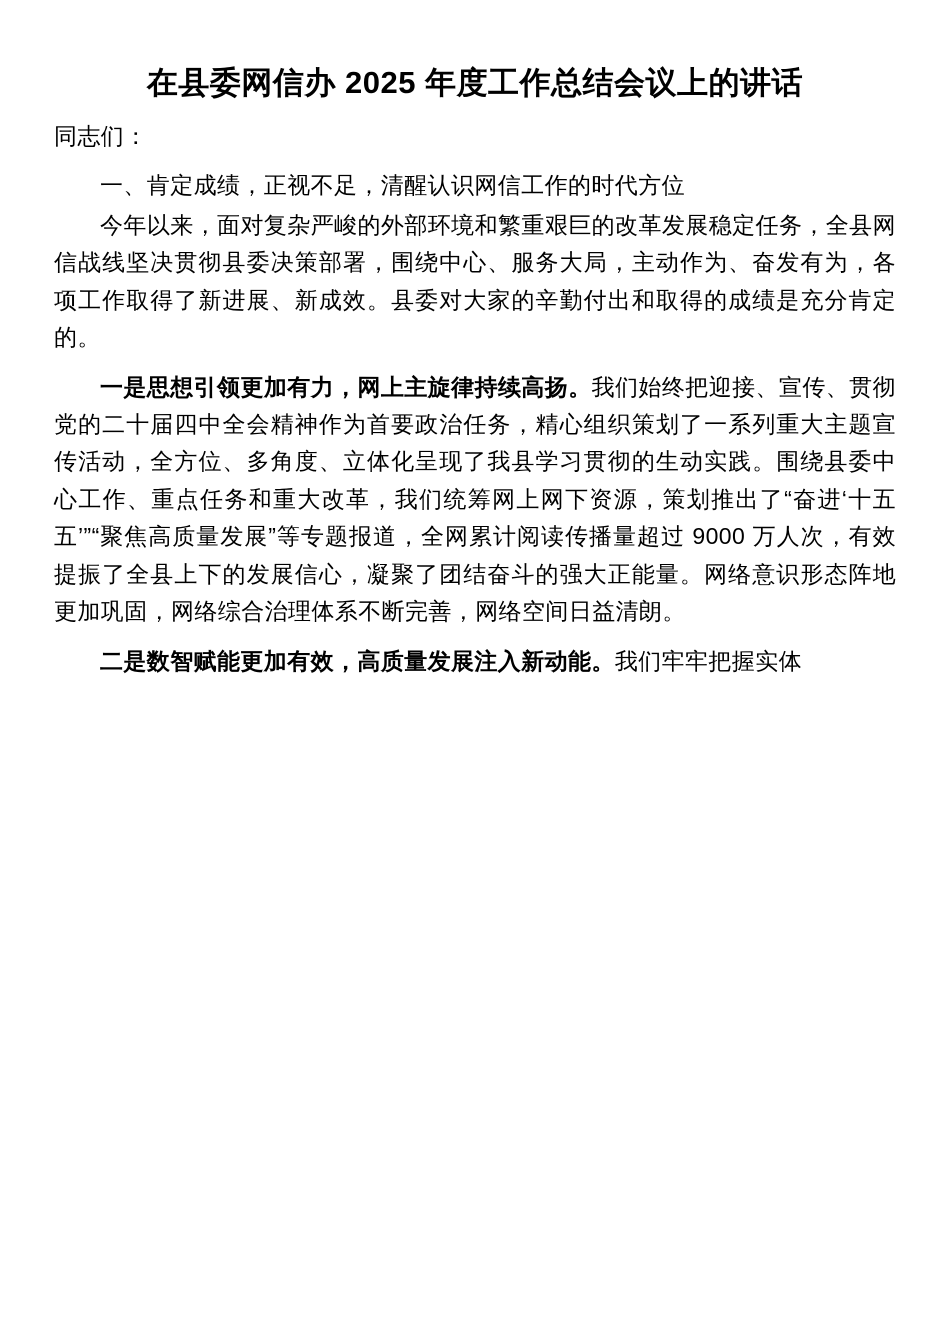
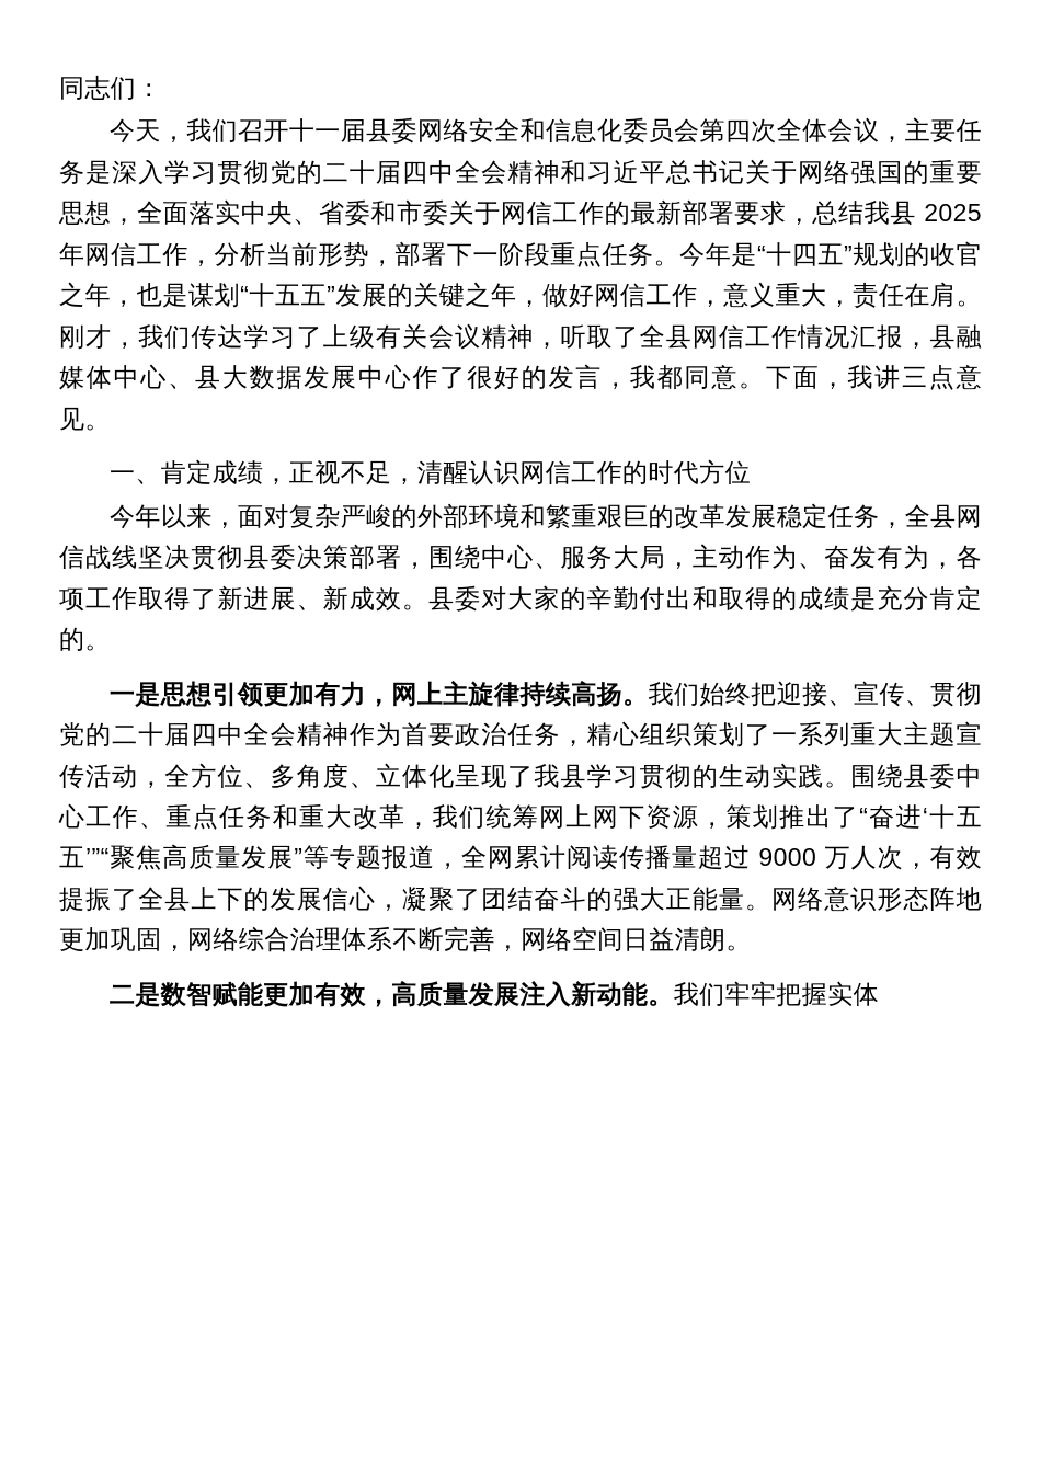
- 在县委网信办 2025 年度工作总结会议上的讲话
  同志们：
+ 今天，我们召开十一届县委网络安全和信息化委员会第四次全体会议，主要任务是深入学习贯彻党的二十届四中全会精神和习近平总书记关于网络强国的重要思想，全面落实中央、省委和市委关于网信工作的最新部署要求，总结我县 2025 年网信工作，分析当前形势，部署下一阶段重点任务。今年是“十四五”规划的收官之年，也是谋划“十五五”发展的关键之年，做好网信工作，意义重大，责任在肩。刚才，我们传达学习了上级有关会议精神，听取了全县网信工作情况汇报，县融媒体中心、县大数据发展中心作了很好的发言，我都同意。下面，我讲三点意见。
  一、肯定成绩，正视不足，清醒认识网信工作的时代方位
  今年以来，面对复杂严峻的外部环境和繁重艰巨的改革发展稳定任务，全县网信战线坚决贯彻县委决策部署，围绕中心、服务大局，主动作为、奋发有为，各项工作取得了新进展、新成效。县委对大家的辛勤付出和取得的成绩是充分肯定的。
  一是思想引领更加有力，网上主旋律持续高扬。我们始终把迎接、宣传、贯彻党的二十届四中全会精神作为首要政治任务，精心组织策划了一系列重大主题宣传活动，全方位、多角度、立体化呈现了我县学习贯彻的生动实践。围绕县委中心工作、重点任务和重大改革，我们统筹网上网下资源，策划推出了“奋进‘十五五’”“聚焦高质量发展”等专题报道，全网累计阅读传播量超过 9000 万人次，有效提振了全县上下的发展信心，凝聚了团结奋斗的强大正能量。网络意识形态阵地更加巩固，网络综合治理体系不断完善，网络空间日益清朗。
  二是数智赋能更加有效，高质量发展注入新动能。我们牢牢把握实体
